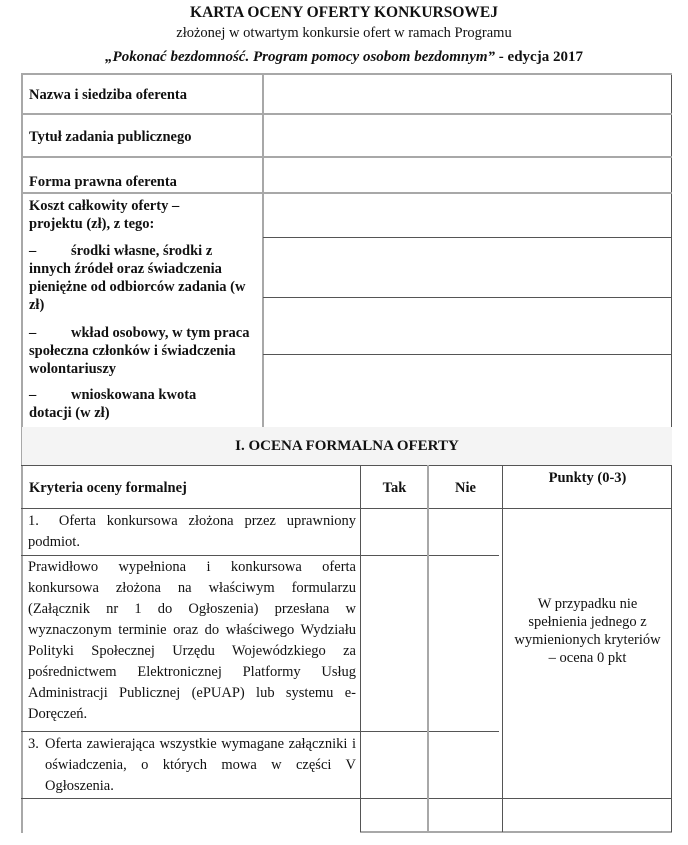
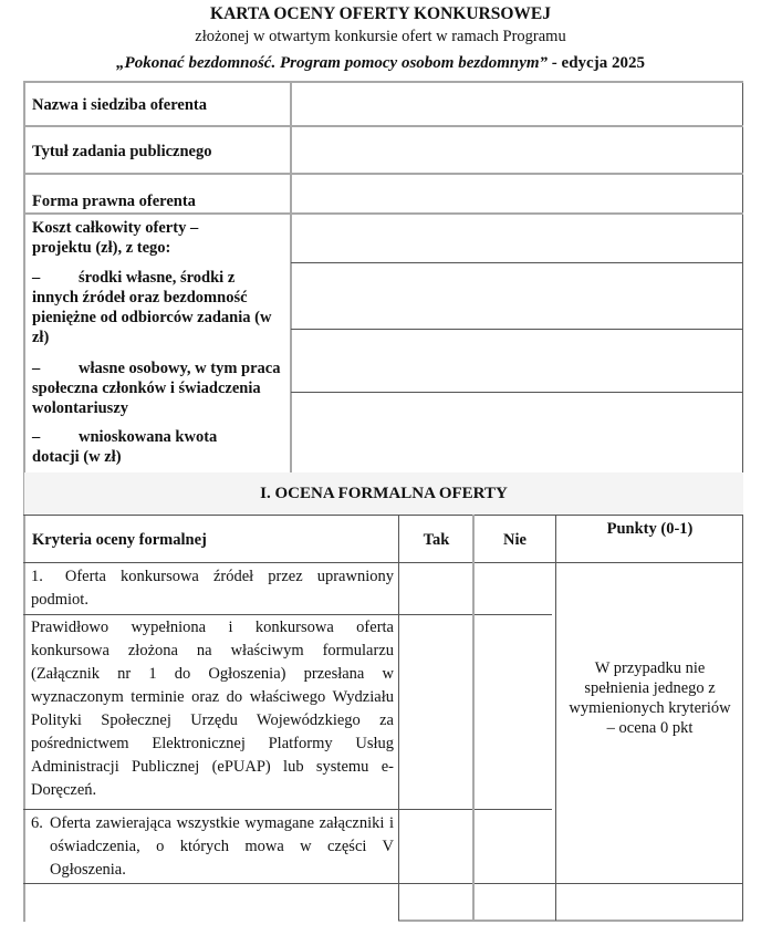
  KARTA OCENY OFERTY KONKURSOWEJ
  złożonej w otwartym konkursie ofert w ramach Programu
- „Pokonać bezdomność. Program pomocy osobom bezdomnym” - edycja 2017
+ „Pokonać bezdomność. Program pomocy osobom bezdomnym” - edycja 2025
  Nazwa i siedziba oferenta
  Tytuł zadania publicznego
  Forma prawna oferenta
  Koszt całkowity oferty – projektu (zł), z tego:
- – środki własne, środki z innych źródeł oraz świadczenia pieniężne od odbiorców zadania (w zł)
+ – środki własne, środki z innych źródeł oraz bezdomność pieniężne od odbiorców zadania (w zł)
- – wkład osobowy, w tym praca społeczna członków i świadczenia wolontariuszy
+ – własne osobowy, w tym praca społeczna członków i świadczenia wolontariuszy
  – wnioskowana kwota dotacji (w zł)
  I. OCENA FORMALNA OFERTY
  Kryteria oceny formalnej
  Tak
  Nie
- Punkty (0-3)
+ Punkty (0-1)
- 1. Oferta konkursowa złożona przez uprawniony podmiot.
+ 1. Oferta konkursowa źródeł przez uprawniony podmiot.
  Prawidłowo wypełniona i konkursowa oferta konkursowa złożona na właściwym formularzu (Załącznik nr 1 do Ogłoszenia) przesłana w wyznaczonym terminie oraz do właściwego Wydziału Polityki Społecznej Urzędu Wojewódzkiego za pośrednictwem Elektronicznej Platformy Usług Administracji Publicznej (ePUAP) lub systemu e-Doręczeń.
- 3.
+ 6.
  Oferta zawierająca wszystkie wymagane załączniki i oświadczenia, o których mowa w części V Ogłoszenia.
  W przypadku nie spełnienia jednego z wymienionych kryteriów – ocena 0 pkt
